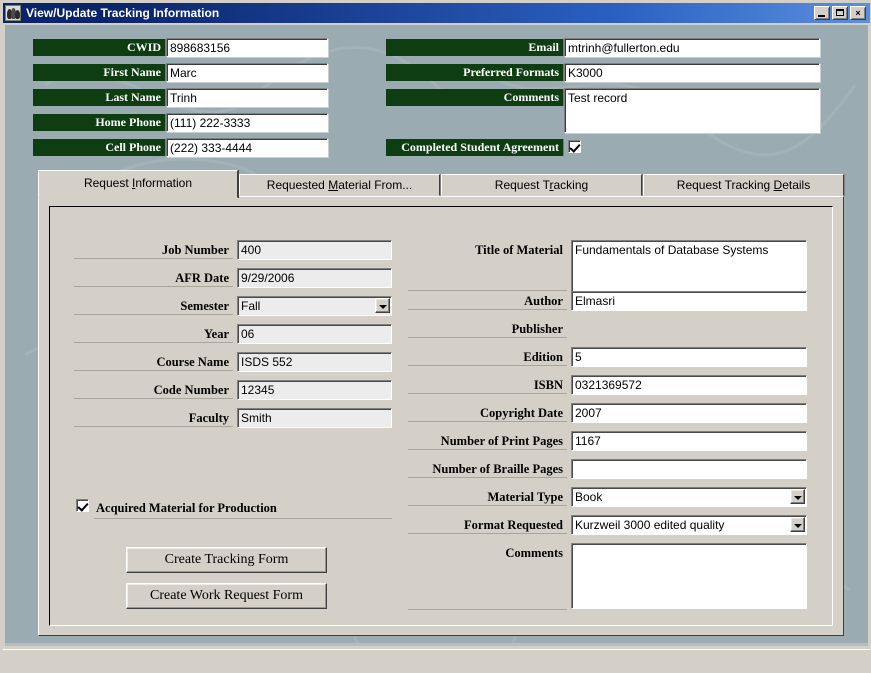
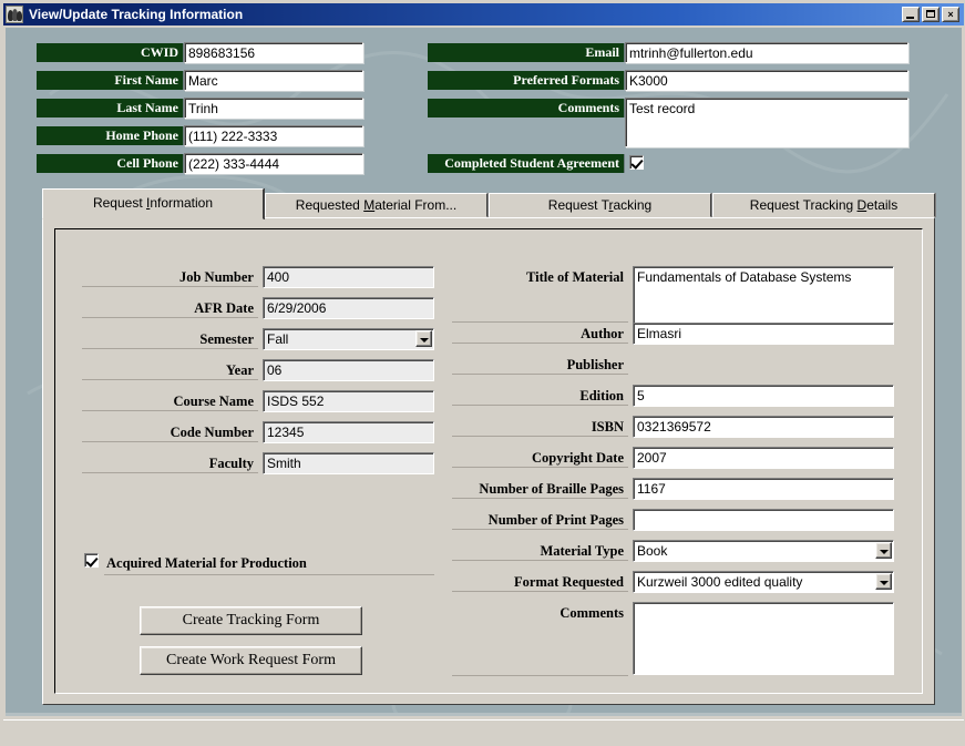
  View/Update Tracking Information
  ×
  CWID
  898683156
  First Name
  Marc
  Last Name
  Trinh
  Home Phone
  (111) 222-3333
  Cell Phone
  (222) 333-4444
  Email
  mtrinh@fullerton.edu
  Preferred Formats
  K3000
  Comments
  Test record
  Completed Student Agreement
  Request Information
  Requested Material From...
  Request Tracking
  Request Tracking Details
  Job Number
  400
  AFR Date
- 9/29/2006
+ 6/29/2006
  Semester
  Fall
  Year
  06
  Course Name
  ISDS 552
  Code Number
  12345
  Faculty
  Smith
  Acquired Material for Production
  Create Tracking Form
  Create Work Request Form
  Title of Material
  Fundamentals of Database Systems
  Author
  Elmasri
  Publisher
  Edition
  5
  ISBN
  0321369572
  Copyright Date
  2007
- Number of Print Pages
+ Number of Braille Pages
  1167
- Number of Braille Pages
+ Number of Print Pages
  Material Type
  Book
  Format Requested
  Kurzweil 3000 edited quality
  Comments
